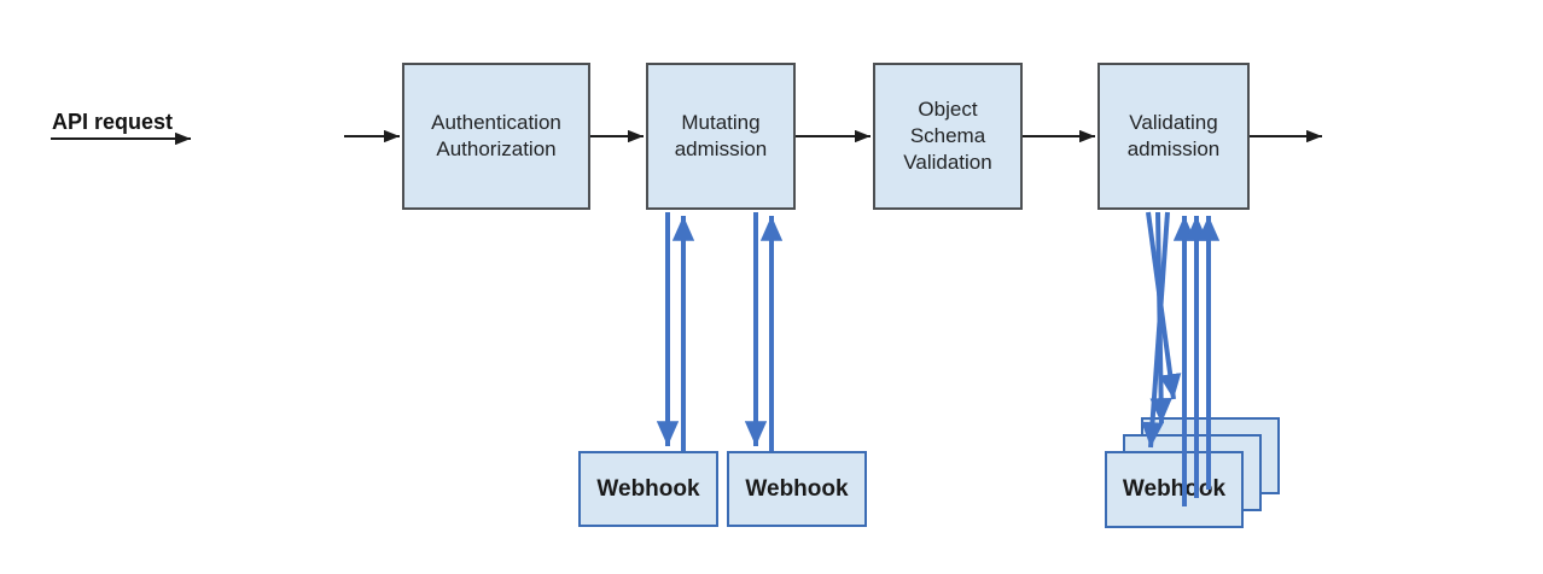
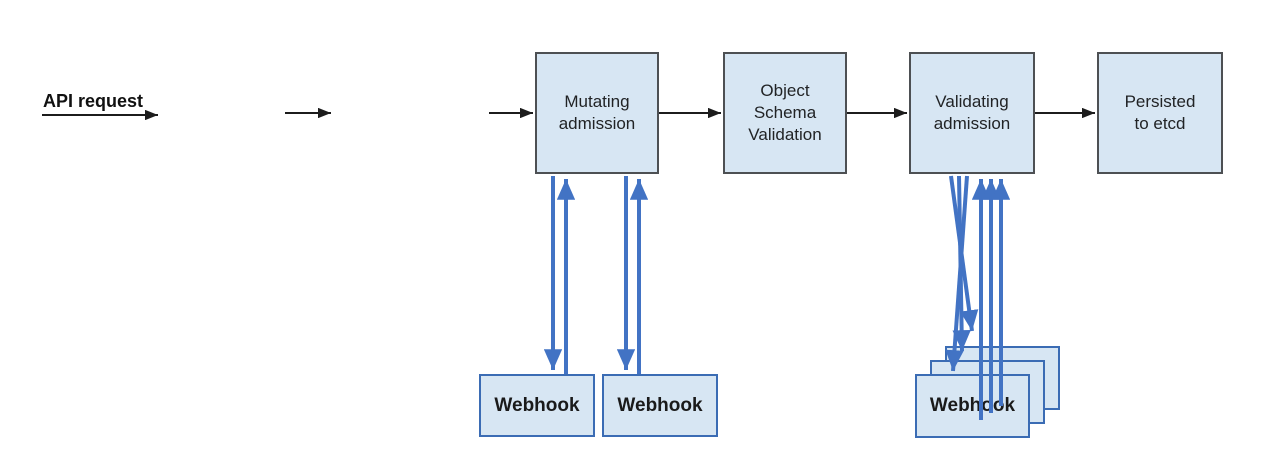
  API request
- Authentication
- Authorization
  Mutating
  admission
  Object
  Schema
  Validation
  Validating
  admission
+ Persisted
+ to etcd
  Webhook
  Webhook
  Webhook
